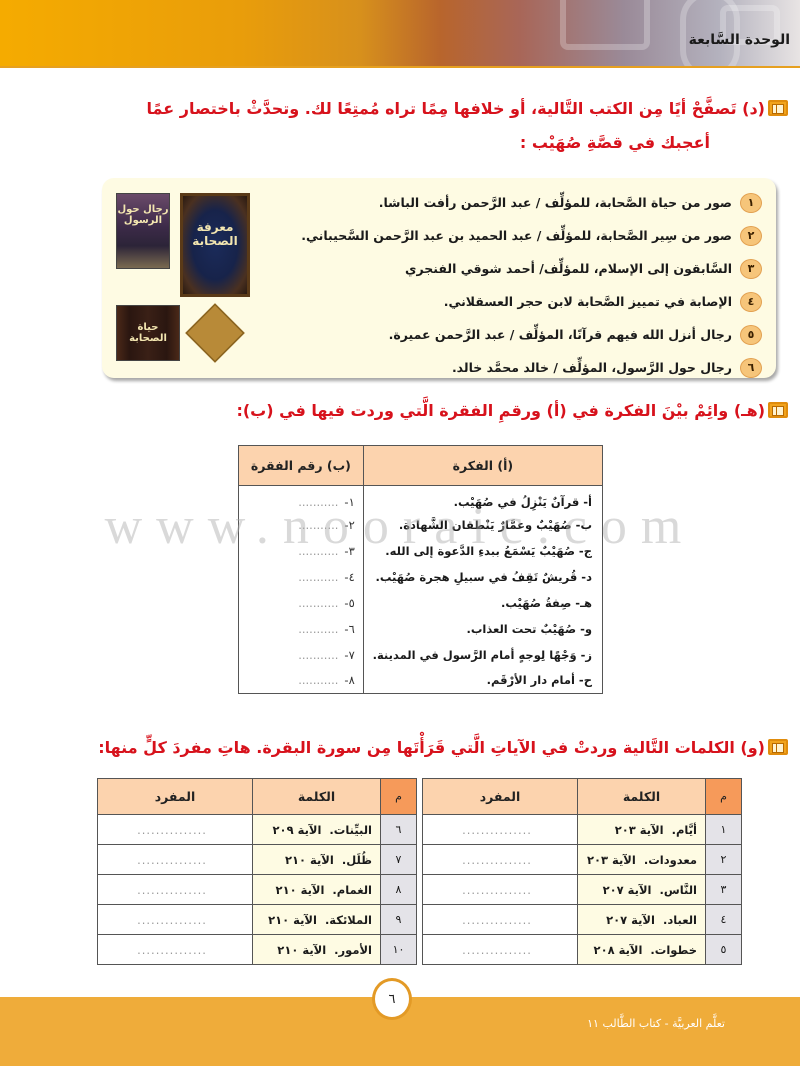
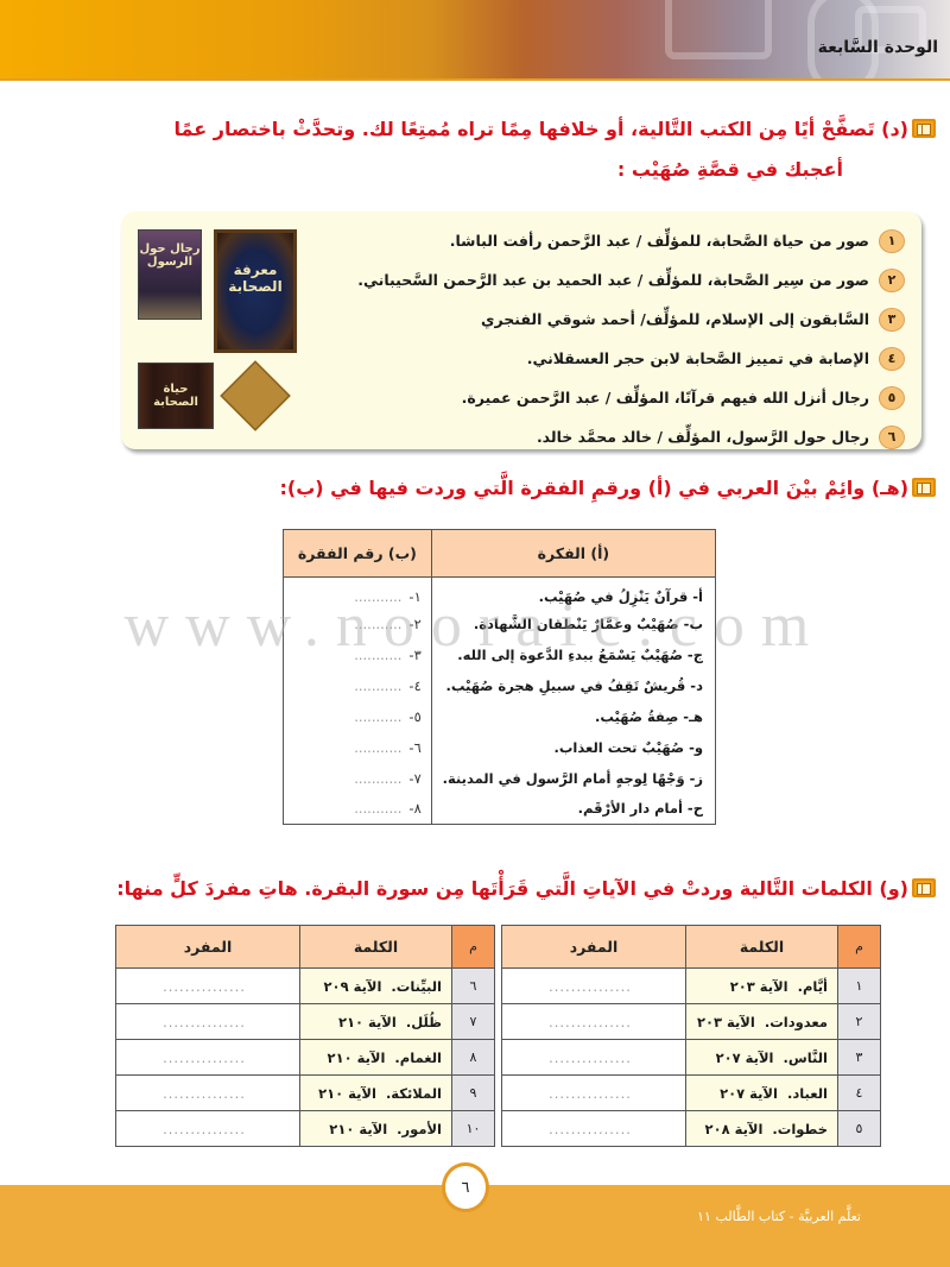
  الوحدة السَّابعة
  (د) تَصفَّحْ أيًا مِن الكتب التَّالية، أو خلافها مِمًا تراه مُمتِعًا لك. وتحدَّثْ باختصار عمًا
  أعجبك في قصَّةِ صُهَيْب :
  ١
  صور من حياة الصَّحابة، للمؤلِّف / عبد الرَّحمن رأفت الباشا.
  ٢
  صور من سِير الصَّحابة، للمؤلِّف / عبد الحميد بن عبد الرَّحمن السَّحيباني.
  ٣
  السَّابقون إلى الإسلام، للمؤلِّف/ أحمد شوقي الفنجري
  ٤
  الإصابة في تمييز الصَّحابة لابن حجر العسقلاني.
  ٥
  رجال أنزل الله فيهم قرآنًا، المؤلِّف / عبد الرَّحمن عميرة.
  ٦
  رجال حول الرَّسول، المؤلِّف / خالد محمَّد خالد.
  رجال حول الرسول
  معرفة الصحابة
  حياة الصحابة
- (هـ) وائِمْ بيْنَ الفكرة في (أ) ورقمِ الفقرة الَّتي وردت فيها في (ب):
+ (هـ) وائِمْ بيْنَ العربي في (أ) ورقمِ الفقرة الَّتي وردت فيها في (ب):
  (أ) الفكرة	(ب) رقم الفقرة
  أ- قرآنٌ يَنْزِلُ في صُهَيْب.	١-...........
  ب- صُهَيْبٌ وعمَّارٌ يَنْطقان الشَّهادة.	٢-...........
  ج- صُهَيْبٌ يَسْمَعُ ببدءِ الدَّعوة إلى الله.	٣-...........
  د- قُريشٌ تَقِفُ في سبيلِ هجرة صُهَيْب.	٤-...........
  هـ- صِفةُ صُهَيْب.	٥-...........
  و- صُهَيْبٌ تحت العذاب.	٦-...........
  ز- وَجْهًا لِوجهٍ أمام الرَّسول في المدينة.	٧-...........
  ح- أمام دار الأرْقَم.	٨-...........
  (و) الكلمات التَّالية وردتْ في الآياتِ الَّتي قَرَأْتَها مِن سورة البقرة. هاتِ مفردَ كلٍّ منها:
  م	الكلمة	المفرد
  ١	أيَّام.الآية ٢٠٣	...............
  ٢	معدودات.الآية ٢٠٣	...............
  ٣	النَّاس.الآية ٢٠٧	...............
  ٤	العباد.الآية ٢٠٧	...............
  ٥	خطوات.الآية ٢٠٨	...............
  م	الكلمة	المفرد
  ٦	البيِّنات.الآية ٢٠٩	...............
  ٧	ظُلَل.الآية ٢١٠	...............
  ٨	الغمام.الآية ٢١٠	...............
  ٩	الملائكة.الآية ٢١٠	...............
  ١٠	الأمور.الآية ٢١٠	...............
  www.nooraic.com
  ٦
  تعلَّم العربيَّة - كتاب الطَّالب ١١
